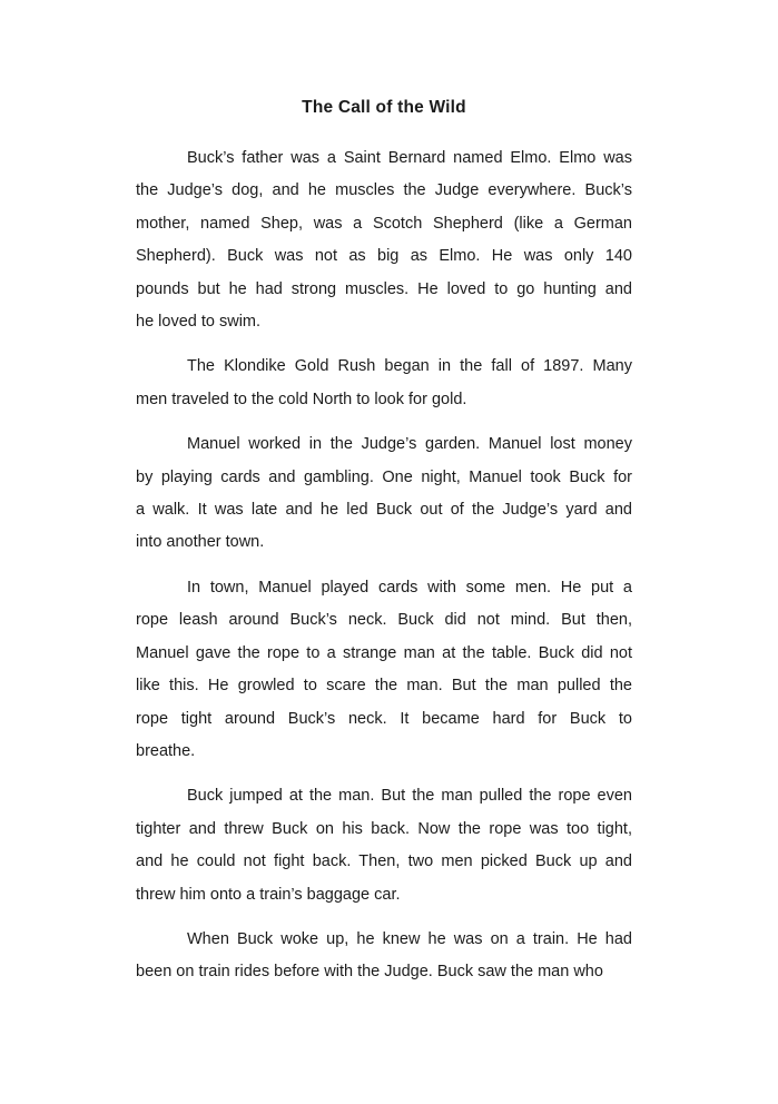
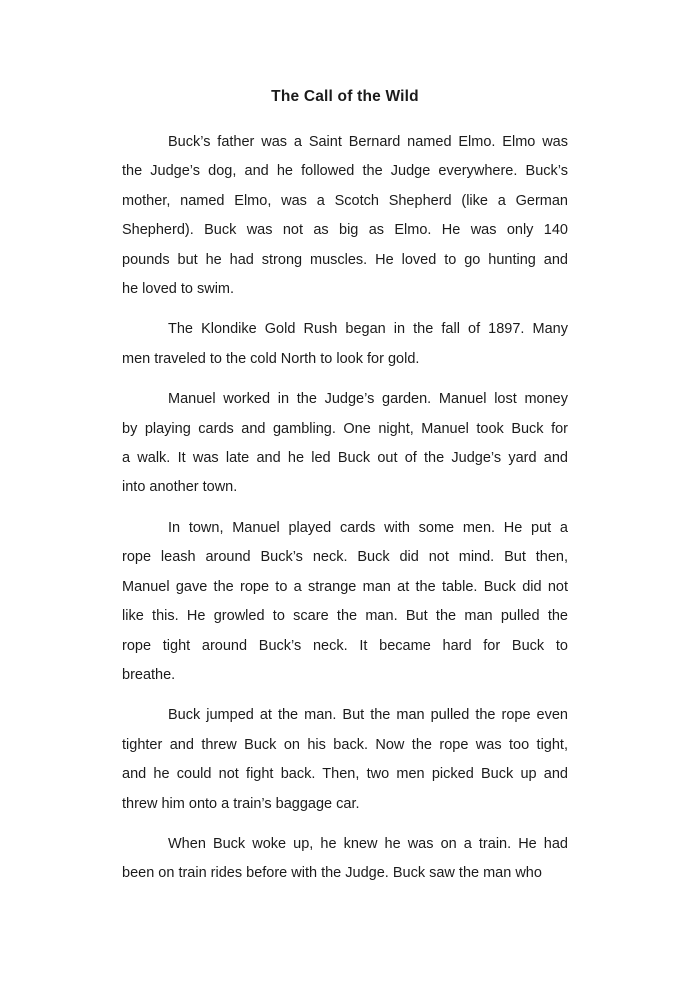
  The Call of the Wild
  Buck’s father was a Saint Bernard named Elmo. Elmo was
- the Judge’s dog, and he muscles the Judge everywhere. Buck’s
+ the Judge’s dog, and he followed the Judge everywhere. Buck’s
- mother, named Shep, was a Scotch Shepherd (like a German
+ mother, named Elmo, was a Scotch Shepherd (like a German
  Shepherd). Buck was not as big as Elmo. He was only 140
  pounds but he had strong muscles. He loved to go hunting and
  he loved to swim.
  The Klondike Gold Rush began in the fall of 1897. Many
  men traveled to the cold North to look for gold.
  Manuel worked in the Judge’s garden. Manuel lost money
  by playing cards and gambling. One night, Manuel took Buck for
  a walk. It was late and he led Buck out of the Judge’s yard and
  into another town.
  In town, Manuel played cards with some men. He put a
  rope leash around Buck’s neck. Buck did not mind. But then,
  Manuel gave the rope to a strange man at the table. Buck did not
  like this. He growled to scare the man. But the man pulled the
  rope tight around Buck’s neck. It became hard for Buck to
  breathe.
  Buck jumped at the man. But the man pulled the rope even
  tighter and threw Buck on his back. Now the rope was too tight,
  and he could not fight back. Then, two men picked Buck up and
  threw him onto a train’s baggage car.
  When Buck woke up, he knew he was on a train. He had
  been on train rides before with the Judge. Buck saw the man who
